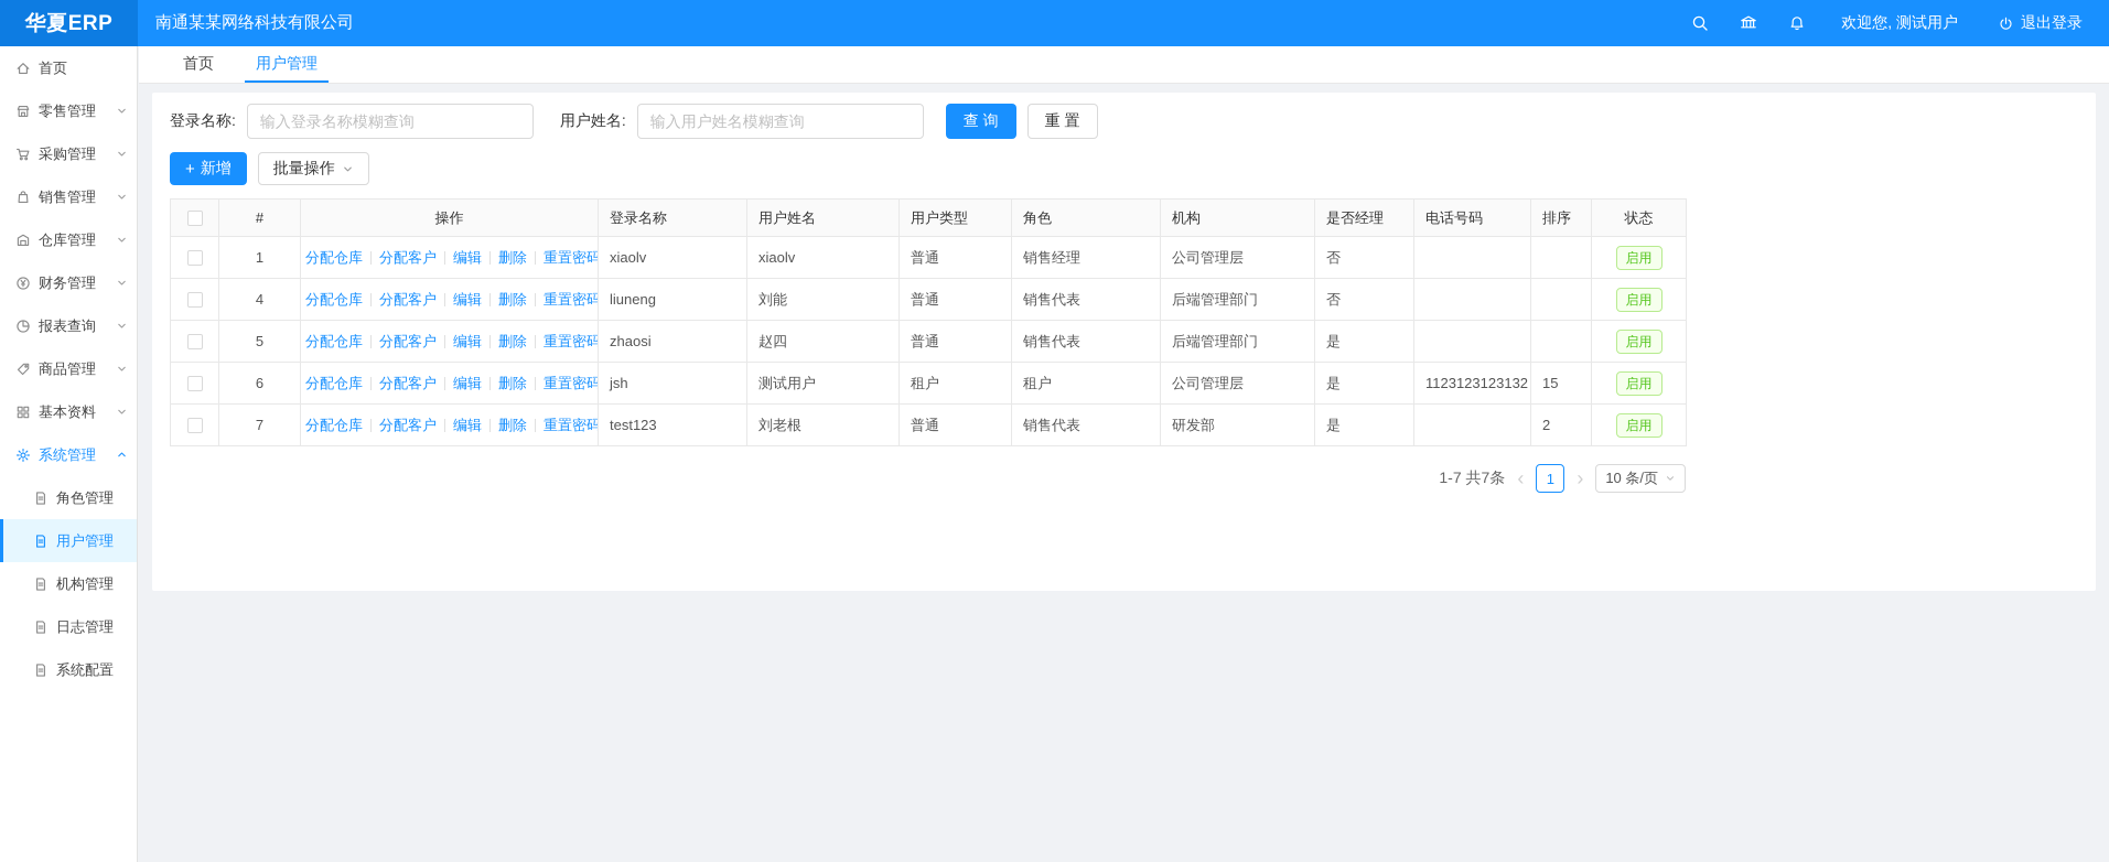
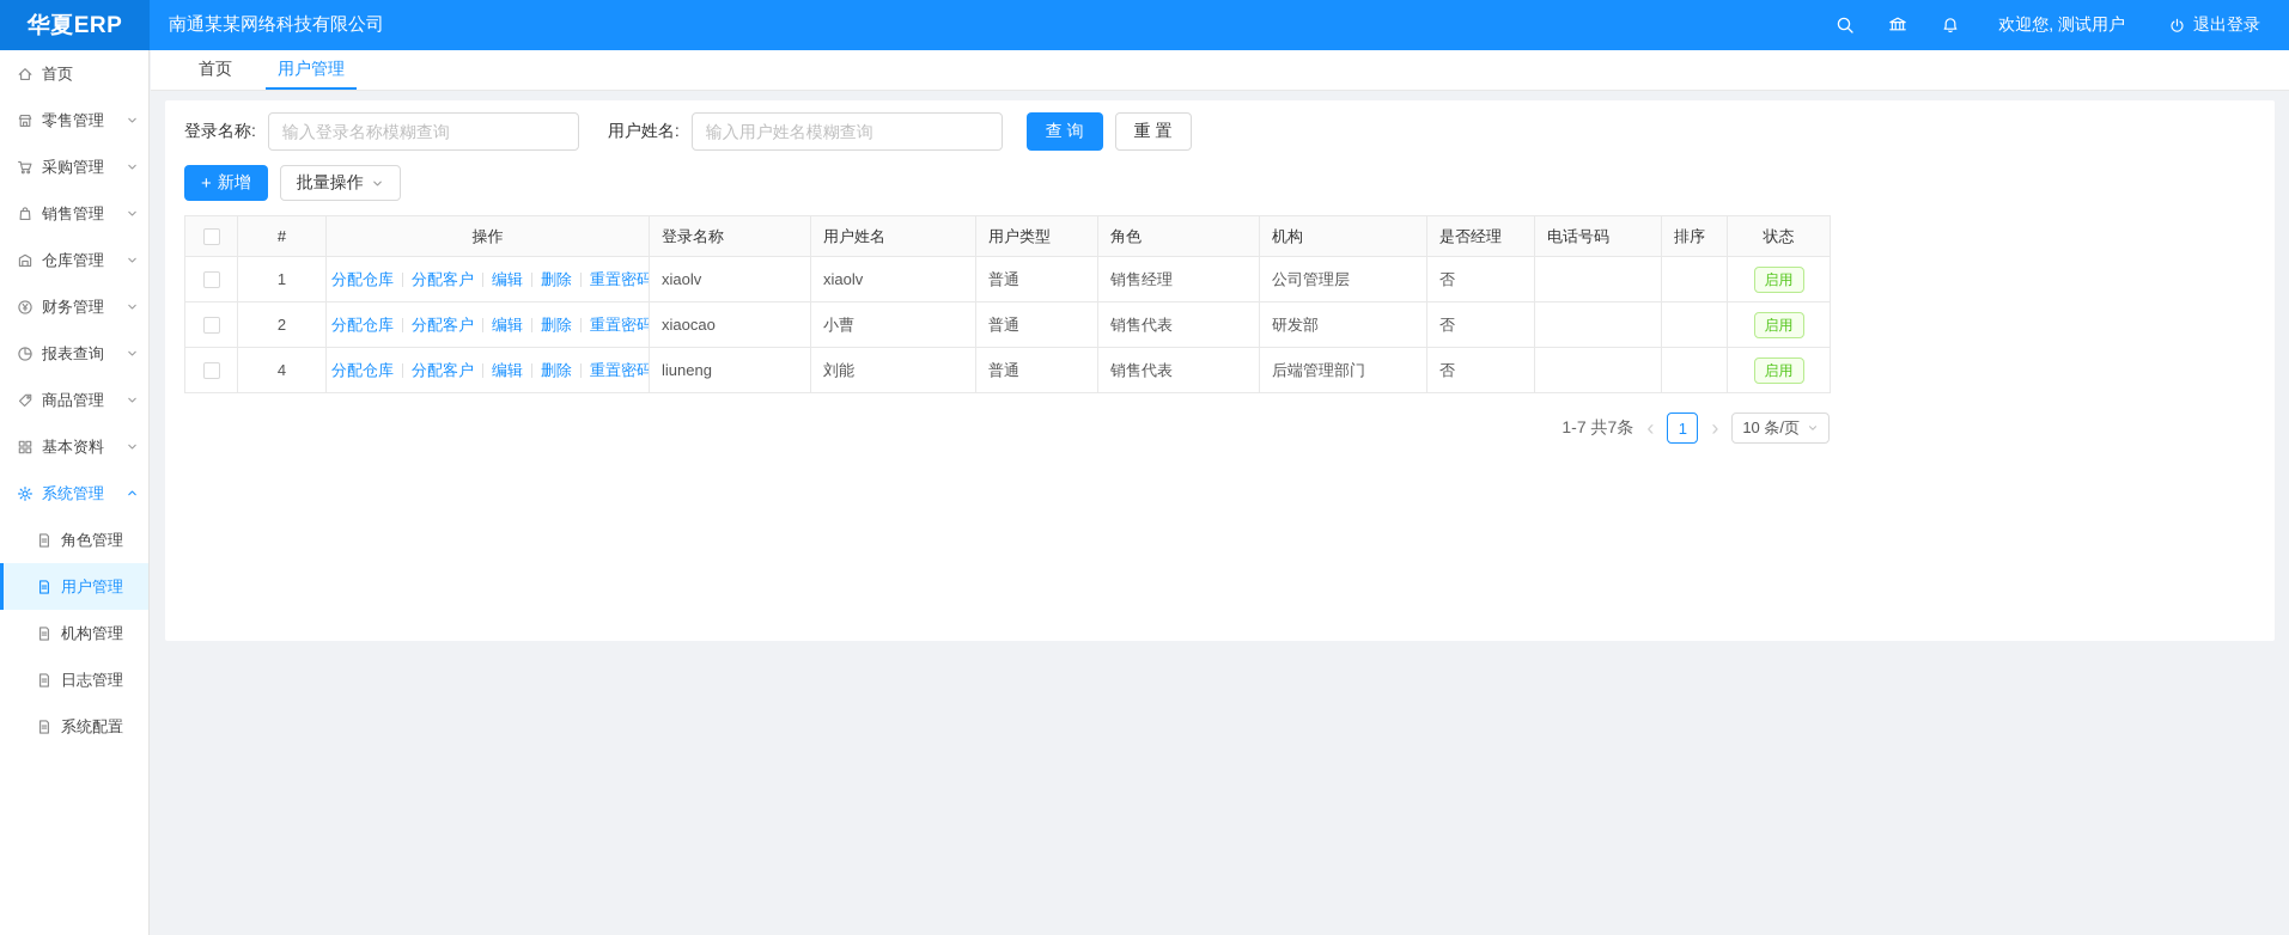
  华夏ERP
  南通某某网络科技有限公司
  欢迎您, 测试用户
  退出登录
  首页
  零售管理
  采购管理
  销售管理
  仓库管理
  财务管理
  报表查询
  商品管理
  基本资料
  系统管理
  角色管理
  用户管理
  机构管理
  日志管理
  系统配置
  首页
  用户管理
  登录名称:
  输入登录名称模糊查询
  用户姓名:
  输入用户姓名模糊查询
  查 询
  重 置
  +
  新增
  批量操作
  	#	操作	登录名称	用户姓名	用户类型	角色	机构	是否经理	电话号码	排序	状态
  	1	分配仓库 分配客户 编辑 删除 重置密码	xiaolv	xiaolv	普通	销售经理	公司管理层	否			启用
+ 	2	分配仓库 分配客户 编辑 删除 重置密码	xiaocao	小曹	普通	销售代表	研发部	否			启用
  	4	分配仓库 分配客户 编辑 删除 重置密码	liuneng	刘能	普通	销售代表	后端管理部门	否			启用
- 	5	分配仓库 分配客户 编辑 删除 重置密码	zhaosi	赵四	普通	销售代表	后端管理部门	是			启用
- 	6	分配仓库 分配客户 编辑 删除 重置密码	jsh	测试用户	租户	租户	公司管理层	是	1123123123132	15	启用
- 	7	分配仓库 分配客户 编辑 删除 重置密码	test123	刘老根	普通	销售代表	研发部	是		2	启用
  1-7 共7条
  ‹
  1
  ›
  10 条/页
